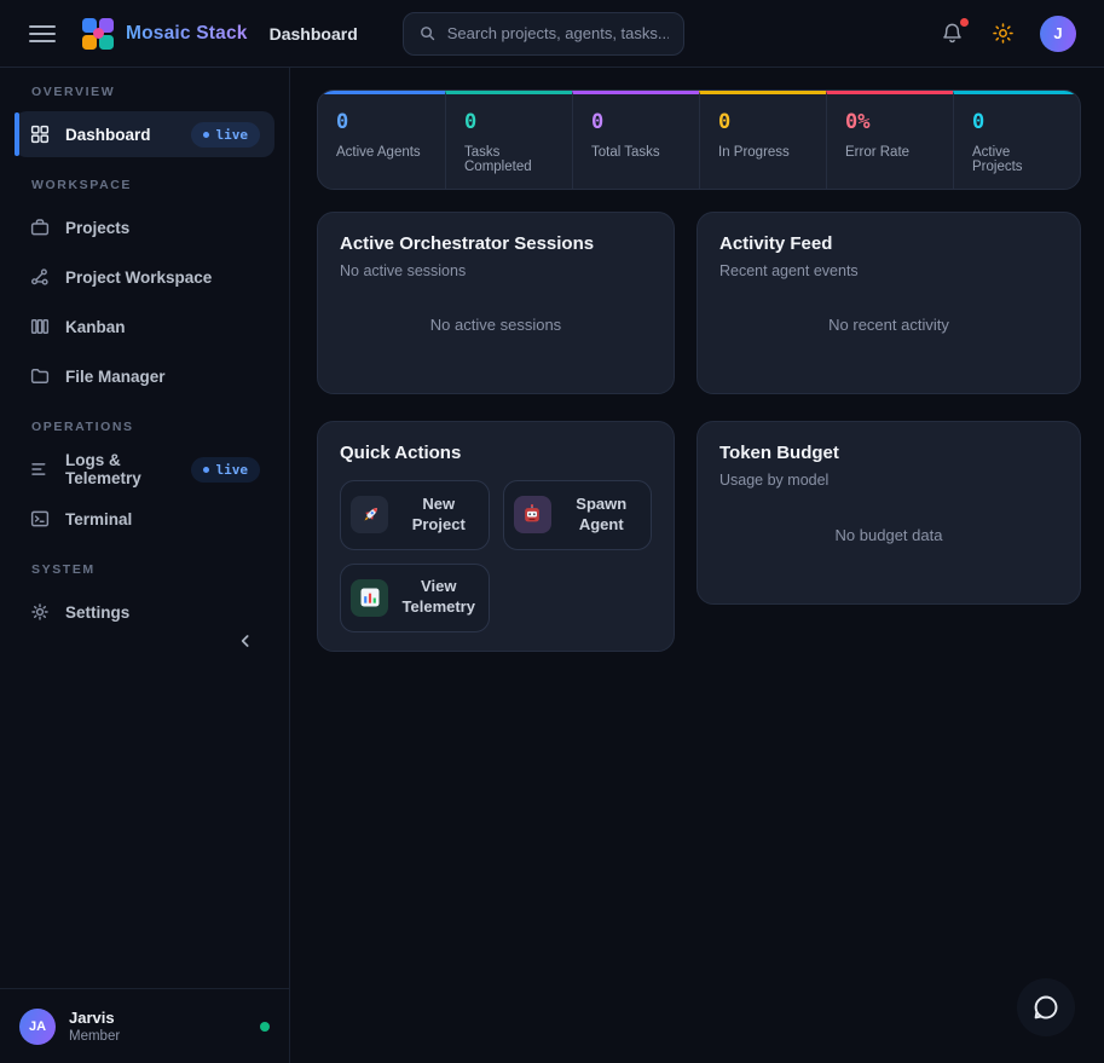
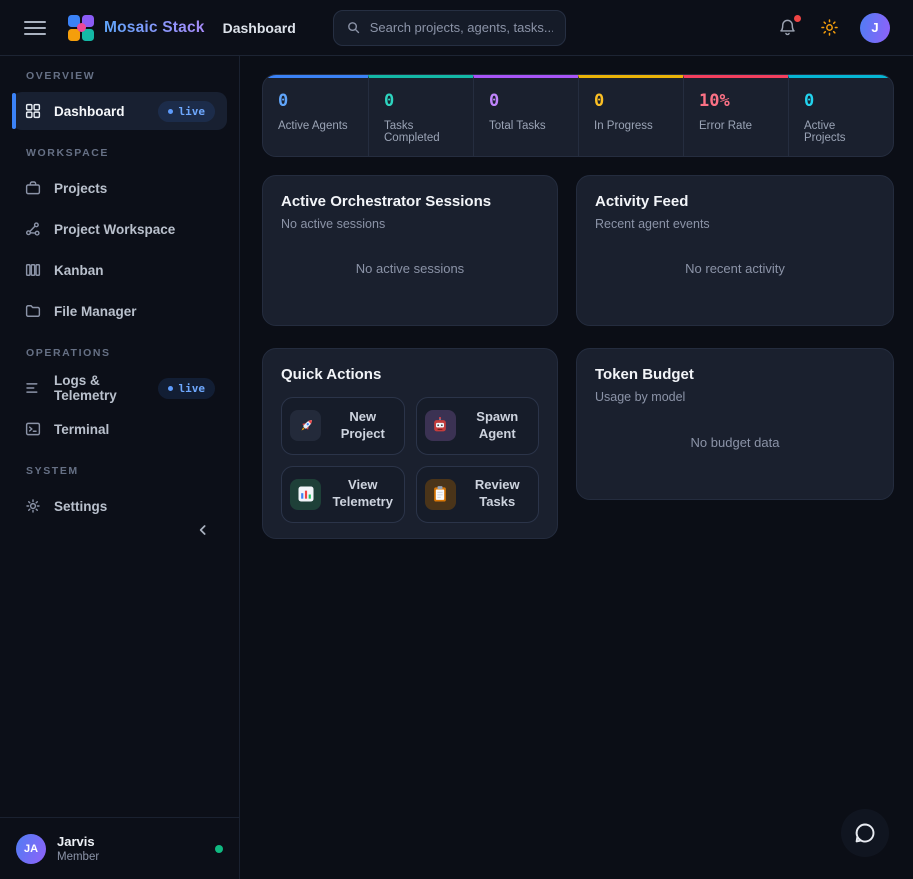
  Mosaic Stack
  Dashboard
  Search projects, agents, tasks..
  J
  OVERVIEW
  Dashboard
  live
  WORKSPACE
  Projects
  Project Workspace
  Kanban
  File Manager
  OPERATIONS
  Logs & Telemetry
  live
  Terminal
  SYSTEM
  Settings
  JA
  Jarvis
  Member
  0
  Active Agents
  0
  Tasks Completed
  0
  Total Tasks
  0
  In Progress
- 0%
+ 10%
  Error Rate
  0
  Active Projects
  Active Orchestrator Sessions
  No active sessions
  No active sessions
  Activity Feed
  Recent agent events
  No recent activity
  Quick Actions
  New Project
  Spawn Agent
  View Telemetry
+ Review Tasks
  Token Budget
  Usage by model
  No budget data
